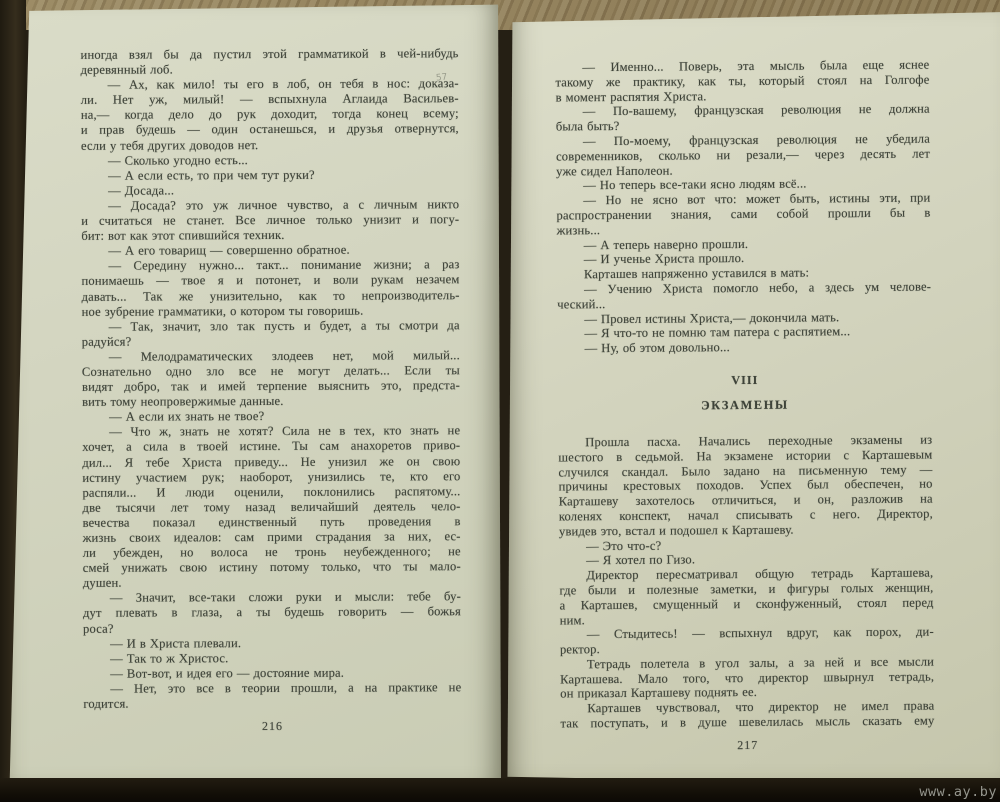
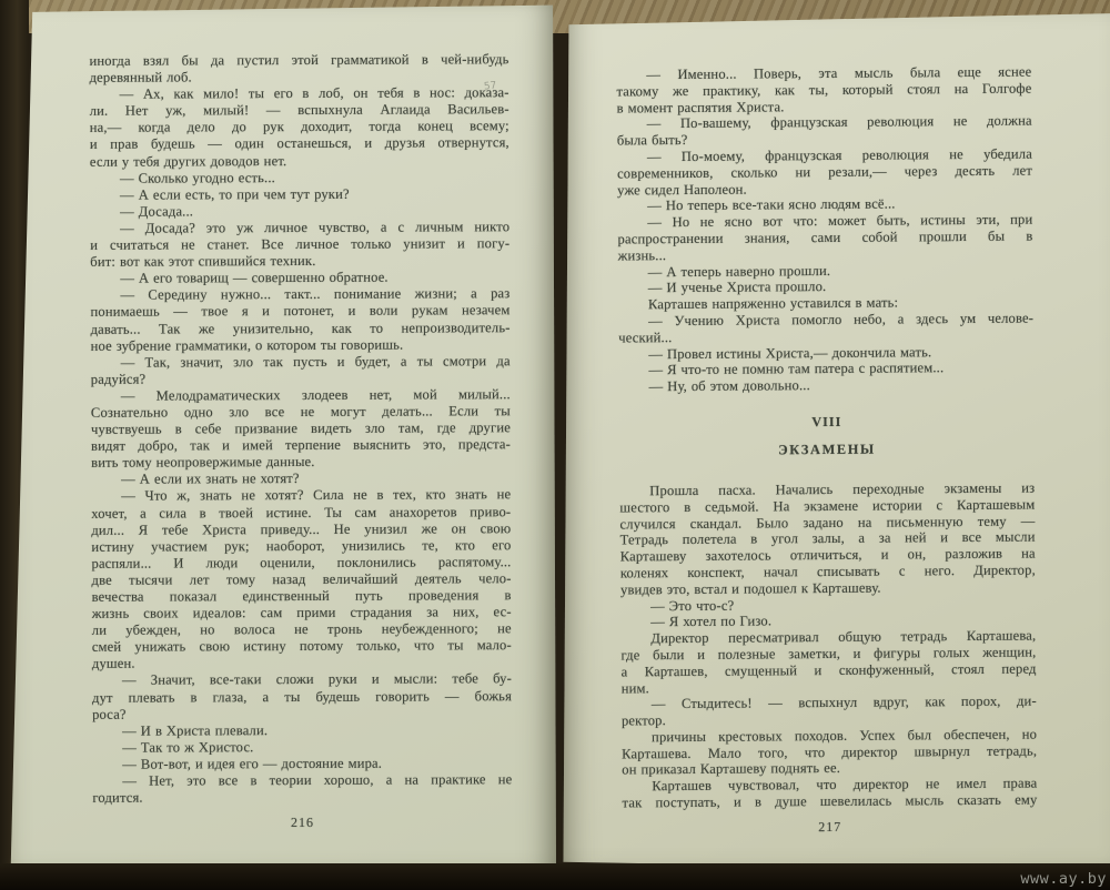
  иногда взял бы да пустил этой грамматикой в чей-нибудь
  деревянный лоб.
  — Ах, как мило! ты его в лоб, он тебя в нос: доказа-
  ли. Нет уж, милый! — вспыхнула Аглаида Васильев-
  на,— когда дело до рук доходит, тогда конец всему;
  и прав будешь — один останешься, и друзья отвернутся,
  если у тебя других доводов нет.
  — Сколько угодно есть...
  — А если есть, то при чем тут руки?
  — Досада...
  — Досада? это уж личное чувство, а с личным никто
  и считаться не станет. Все личное только унизит и погу-
  бит: вот как этот спившийся техник.
  — А его товарищ — совершенно обратное.
  — Середину нужно... такт... понимание жизни; а раз
  понимаешь — твое я и потонет, и воли рукам незачем
  давать... Так же унизительно, как то непроизводитель-
  ное зубрение грамматики, о котором ты говоришь.
  — Так, значит, зло так пусть и будет, а ты смотри да
  радуйся?
  — Мелодраматических злодеев нет, мой милый...
  Сознательно одно зло все не могут делать... Если ты
+ чувствуешь в себе призвание видеть зло там, где другие
  видят добро, так и имей терпение выяснить это, предста-
  вить тому неопровержимые данные.
- — А если их знать не твое?
+ — А если их знать не хотят?
  — Что ж, знать не хотят? Сила не в тех, кто знать не
  хочет, а сила в твоей истине. Ты сам анахоретов приво-
  дил... Я тебе Христа приведу... Не унизил же он свою
  истину участием рук; наоборот, унизились те, кто его
  распяли... И люди оценили, поклонились распятому...
  две тысячи лет тому назад величайший деятель чело-
  вечества показал единственный путь проведения в
  жизнь своих идеалов: сам прими страдания за них, ес-
  ли убежден, но волоса не тронь неубежденного; не
  смей унижать свою истину потому только, что ты мало-
  душен.
  — Значит, все-таки сложи руки и мысли: тебе бу-
  дут плевать в глаза, а ты будешь говорить — божья
  роса?
  — И в Христа плевали.
  — Так то ж Христос.
  — Вот-вот, и идея его — достояние мира.
- — Нет, это все в теории прошли, а на практике не
+ — Нет, это все в теории хорошо, а на практике не
  годится.
  216
  — Именно... Поверь, эта мысль была еще яснее
  такому же практику, как ты, который стоял на Голгофе
  в момент распятия Христа.
  — По-вашему, французская революция не должна
  была быть?
  — По-моему, французская революция не убедила
  современников, сколько ни резали,— через десять лет
  уже сидел Наполеон.
  — Но теперь все-таки ясно людям всё...
  — Но не ясно вот что: может быть, истины эти, при
  распространении знания, сами собой прошли бы в
  жизнь...
  — А теперь наверно прошли.
  — И ученье Христа прошло.
  Карташев напряженно уставился в мать:
  — Учению Христа помогло небо, а здесь ум челове-
  ческий...
  — Провел истины Христа,— докончила мать.
  — Я что-то не помню там патера с распятием...
  — Ну, об этом довольно...
  VIII
  ЭКЗАМЕНЫ
  Прошла пасха. Начались переходные экзамены из
  шестого в седьмой. На экзамене истории с Карташевым
  случился скандал. Было задано на письменную тему —
- причины крестовых походов. Успех был обеспечен, но
+ Тетрадь полетела в угол залы, а за ней и все мысли
  Карташеву захотелось отличиться, и он, разложив на
  коленях конспект, начал списывать с него. Директор,
  увидев это, встал и подошел к Карташеву.
  — Это что-с?
  — Я хотел по Гизо.
  Директор пересматривал общую тетрадь Карташева,
  где были и полезные заметки, и фигуры голых женщин,
  а Карташев, смущенный и сконфуженный, стоял перед
  ним.
  — Стыдитесь! — вспыхнул вдруг, как порох, ди-
  ректор.
- Тетрадь полетела в угол залы, а за ней и все мысли
+ причины крестовых походов. Успех был обеспечен, но
  Карташева. Мало того, что директор швырнул тетрадь,
  он приказал Карташеву поднять ее.
  Карташев чувствовал, что директор не имел права
  так поступать, и в душе шевелилась мысль сказать ему
  217
  www.ay.by
